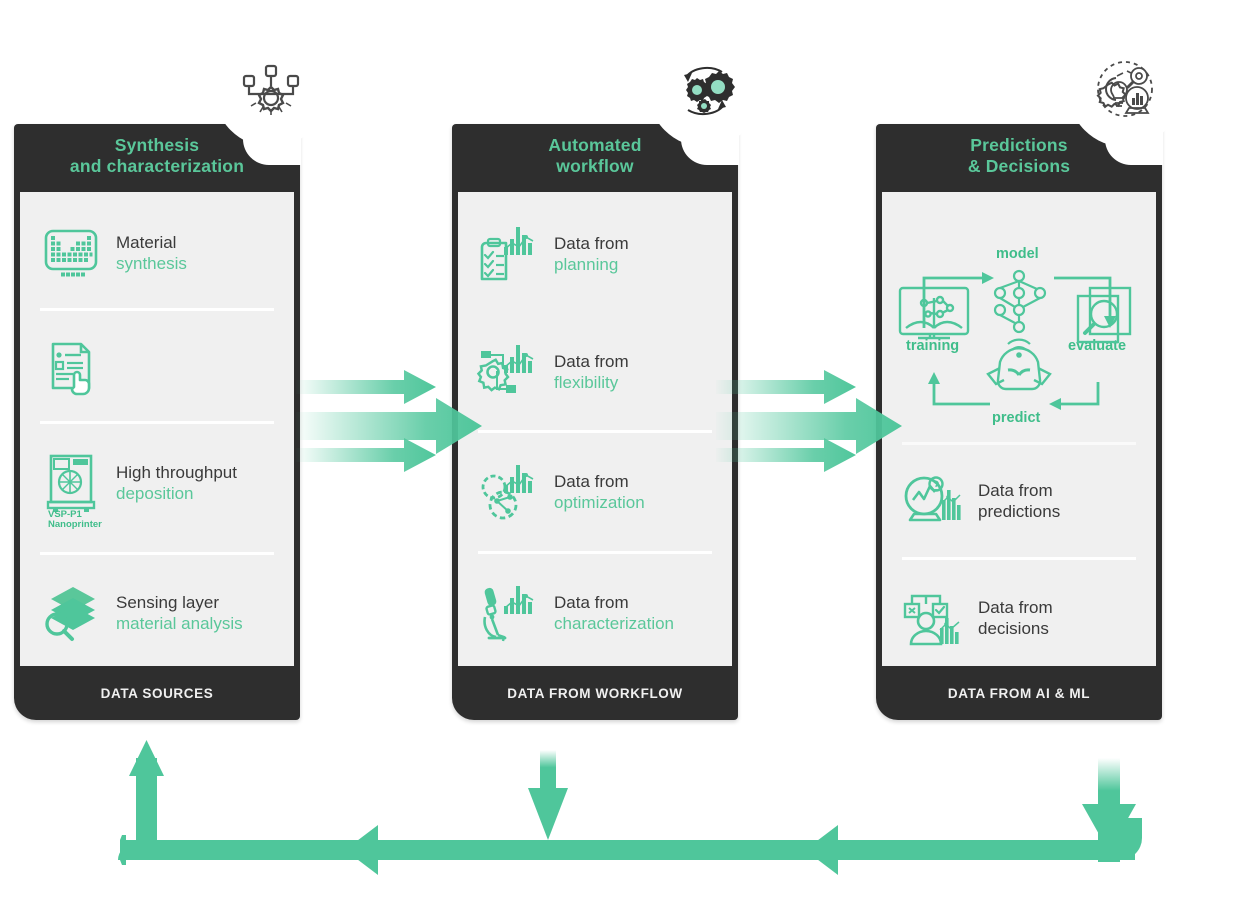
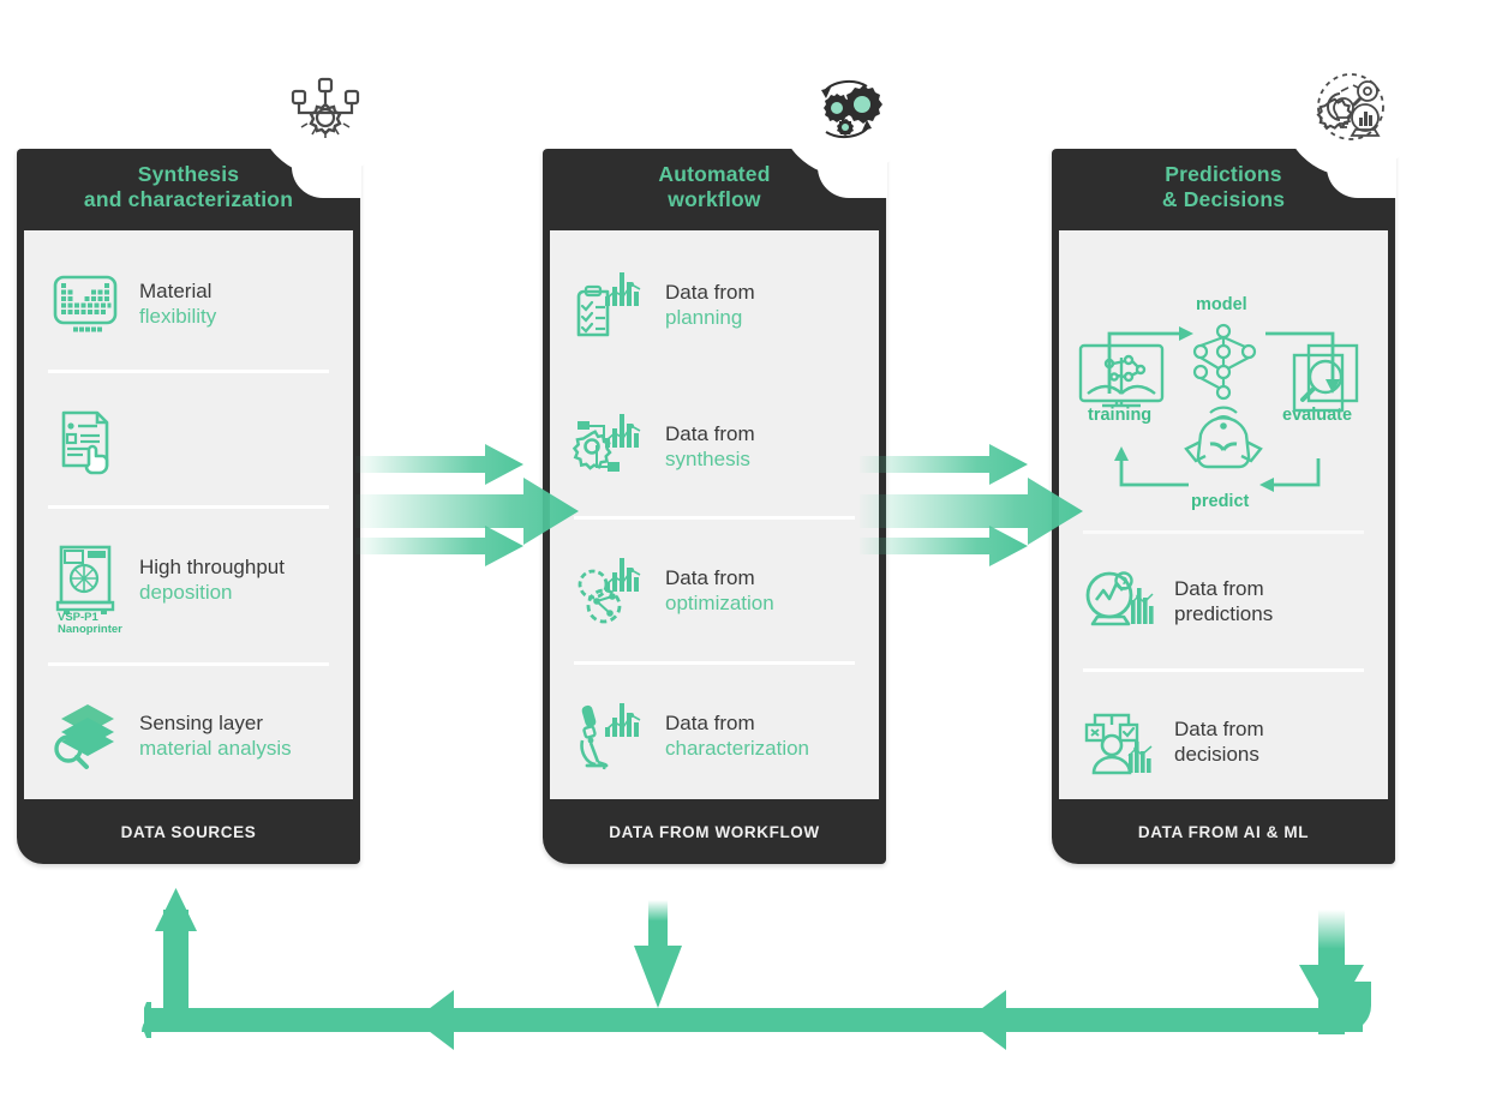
  Synthesis
  and characterization
  Material
- synthesis
+ flexibility
  VSP-P1
  Nanoprinter
  High throughput
  deposition
  Sensing layer
  material analysis
  DATA SOURCES
  Automated
  workflow
  Data from
  planning
  Data from
- flexibility
+ synthesis
  Data from
  optimization
  Data from
  characterization
  DATA FROM WORKFLOW
  Predictions
  & Decisions
  model
  training
  evaluate
  predict
  Data from
  predictions
  Data from
  decisions
  DATA FROM AI & ML
